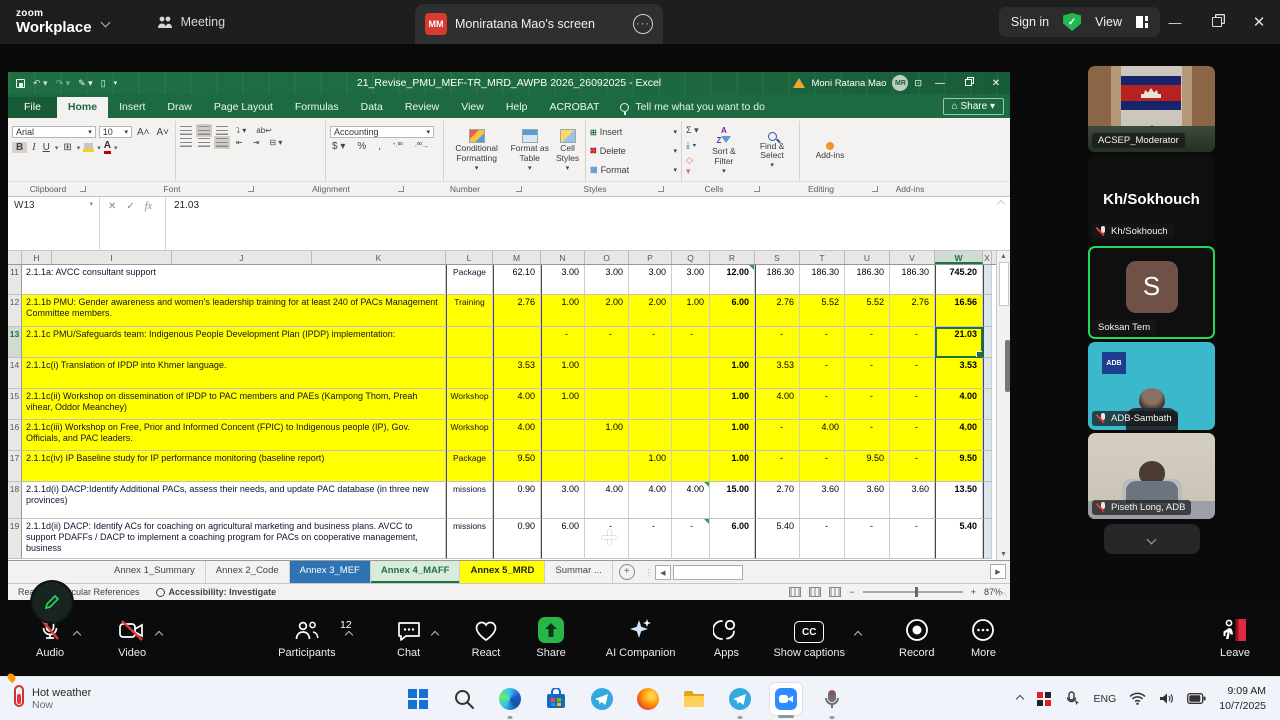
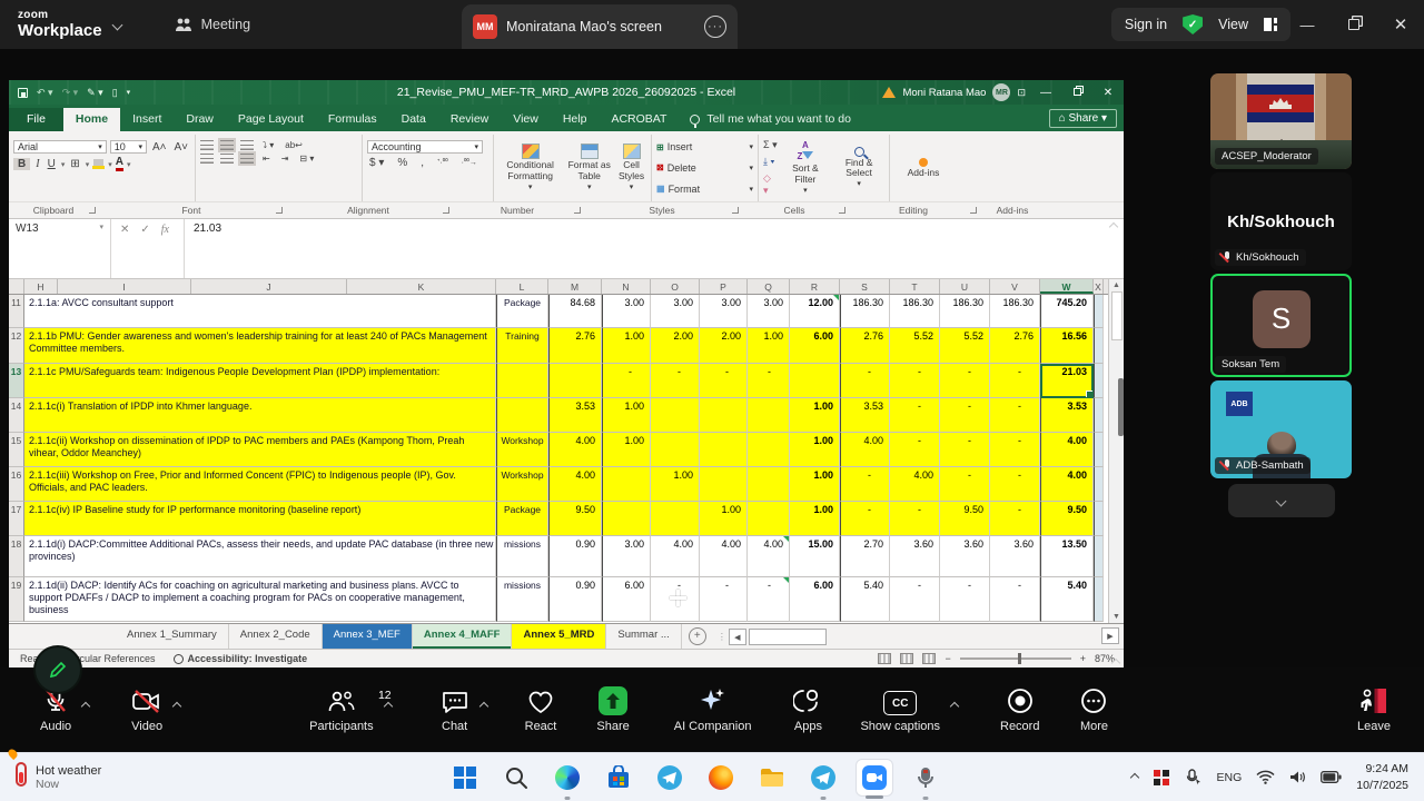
  zoom
  Workplace
  Meeting
  MM
  Moniratana Mao's screen
  ···
  Sign in
  ✓
  View
  —
  ✕
  ↶ ▾
  ↷ ▾
  ✎ ▾
  ▯
  21_Revise_PMU_MEF-TR_MRD_AWPB 2026_26092025 - Excel
  Moni Ratana Mao
  ⊡
  —
  ✕
  File
  Home
  Insert
  Draw
  Page Layout
  Formulas
  Data
  Review
  View
  Help
  ACROBAT
  Tell me what you want to do
  ⌂ Share ▾
  Arial
  10
  A˄
  A˅
  B
  I
  U
  ⊞
  A
  ⤵ ▾
  ab↩
  ⇤
  ⇥
  ⊟ ▾
  Accounting
  $ ▾
  %
  ,
  Conditional Formatting
  Format as Table
  Cell Styles
  ⊞
  Insert
  ⊠
  Delete
  ▦
  Format
  Σ ▾
  ⤓ ▾
  ◇ ▾
  A
  Z
  Sort & Filter
  Find & Select
  Add-ins
  Clipboard
  Font
  Alignment
  Number
  Styles
  Cells
  Editing
  Add-ins
  W13
  ✕
  ✓
  fx
  21.03
  H
  I
  J
  K
  L
  M
  N
  O
  P
  Q
  R
  S
  T
  U
  V
  W
  X
  11
  2.1.1a: AVCC consultant support
  Package
- 62.10
+ 84.68
  3.00
  3.00
  3.00
  3.00
  12.00
  186.30
  186.30
  186.30
  186.30
  745.20
  12
  2.1.1b PMU: Gender awareness and women's leadership training for at least 240 of PACs Management Committee members.
  Training
  2.76
  1.00
  2.00
  2.00
  1.00
  6.00
  2.76
  5.52
  5.52
  2.76
  16.56
  13
  2.1.1c PMU/Safeguards team: Indigenous People Development Plan (IPDP) implementation:
  -
  -
  -
  -
  -
  -
  -
  -
  21.03
  14
  2.1.1c(i) Translation of IPDP into Khmer language.
  3.53
  1.00
  1.00
  3.53
  -
  -
  -
  3.53
  15
  2.1.1c(ii) Workshop on dissemination of IPDP to PAC members and PAEs (Kampong Thom, Preah vihear, Oddor Meanchey)
  Workshop
  4.00
  1.00
  1.00
  4.00
  -
  -
  -
  4.00
  16
  2.1.1c(iii) Workshop on Free, Prior and Informed Concent (FPIC) to Indigenous people (IP), Gov. Officials, and PAC leaders.
  Workshop
  4.00
  1.00
  1.00
  -
  4.00
  -
  -
  4.00
  17
  2.1.1c(iv) IP Baseline study for IP performance monitoring (baseline report)
  Package
  9.50
  1.00
  1.00
  -
  -
  9.50
  -
  9.50
  18
- 2.1.1d(i) DACP:Identify Additional PACs, assess their needs, and update PAC database (in three new provinces)
+ 2.1.1d(i) DACP:Committee Additional PACs, assess their needs, and update PAC database (in three new provinces)
  missions
  0.90
  3.00
  4.00
  4.00
  4.00
  15.00
  2.70
  3.60
  3.60
  3.60
  13.50
  19
  2.1.1d(ii) DACP: Identify ACs for coaching on agricultural marketing and business plans. AVCC to support PDAFFs / DACP to implement a coaching program for PACs on cooperative management, business
  missions
  0.90
  6.00
  -
  -
  -
  6.00
  5.40
  -
  -
  -
  5.40
  Annex 1_Summary
  Annex 2_Code
  Annex 3_MEF
  Annex 4_MAFF
  Annex 5_MRD
  Summar ...
  +
  ⋮
  rcular References
  Accessibility: Investigate
  −
  +
  87%
  ACSEP_Moderator
  Kh/Sokhouch
  Kh/Sokhouch
  S
  Soksan Tem
  ADB-Sambath
- Piseth Long, ADB
  Audio
  Video
  Participants
  12
  Chat
  React
  Share
  AI Companion
  Apps
  CC
  Show captions
  Record
  More
  Leave
  Hot weather
  Now
  ENG
- 9:09 AM
+ 9:24 AM
  10/7/2025
